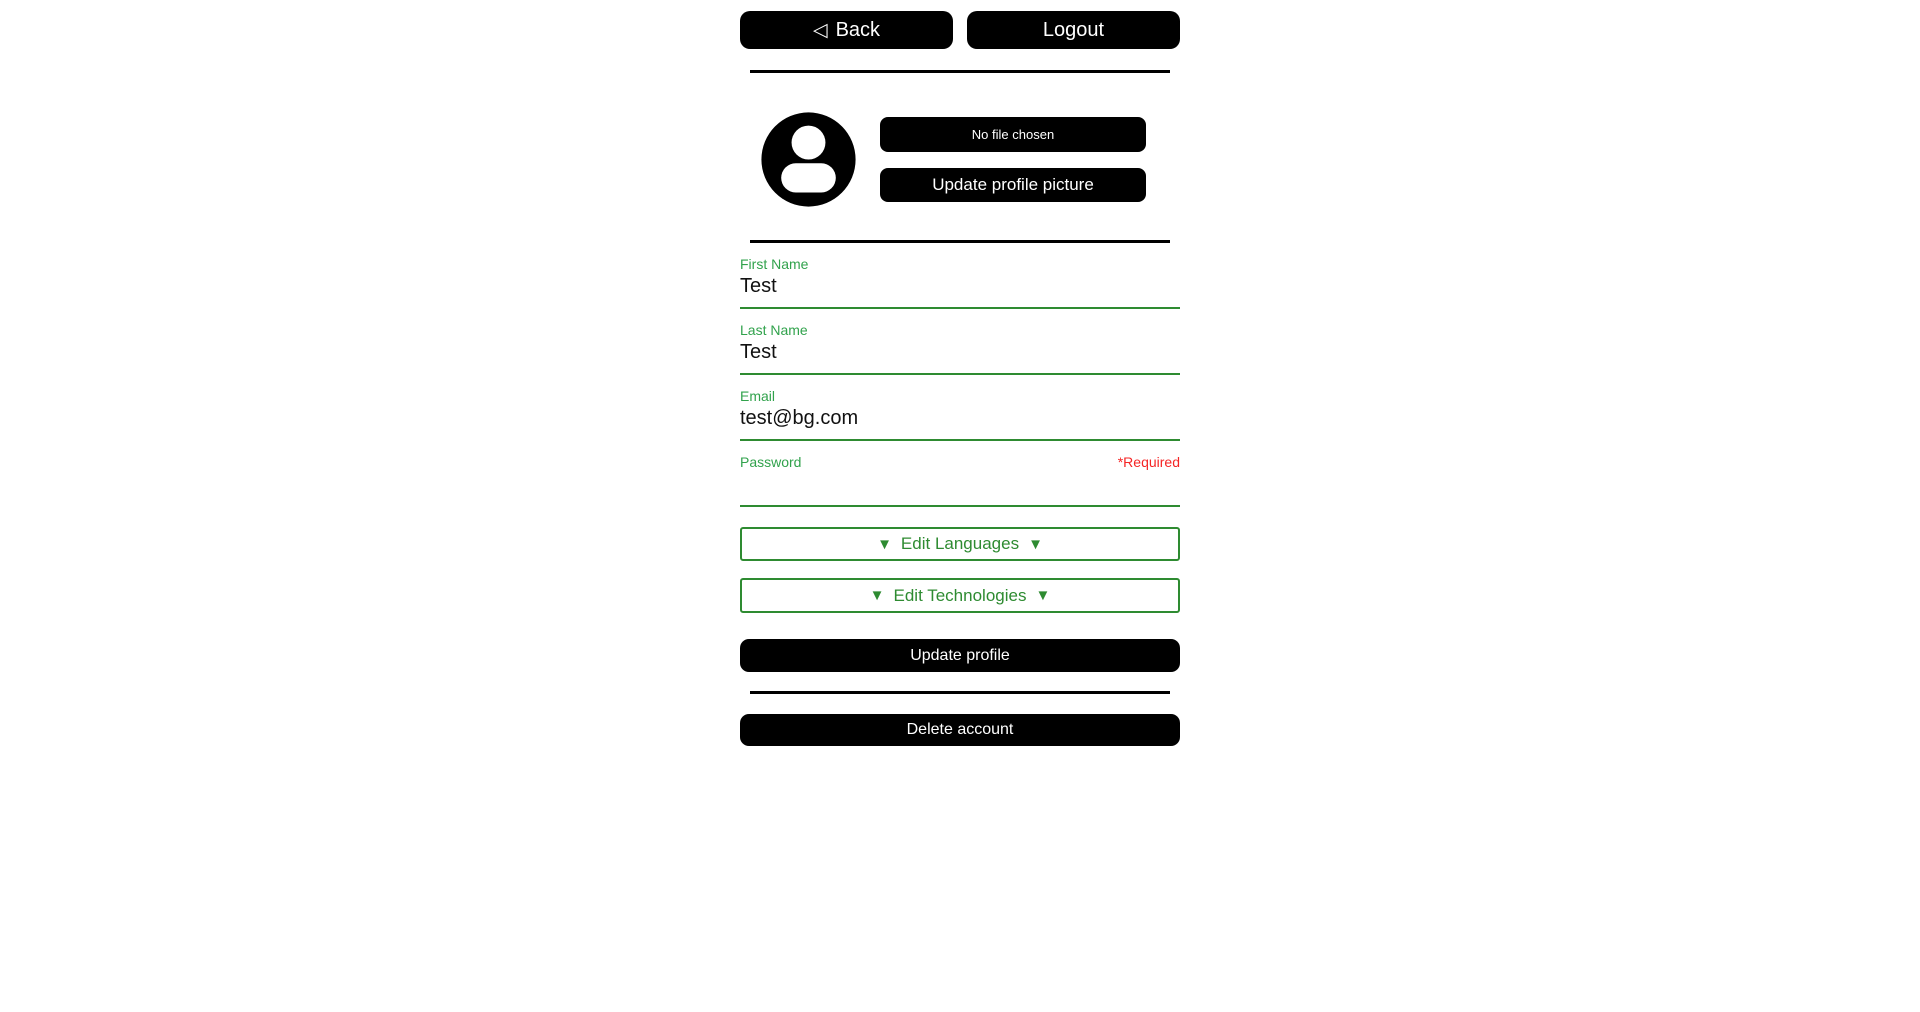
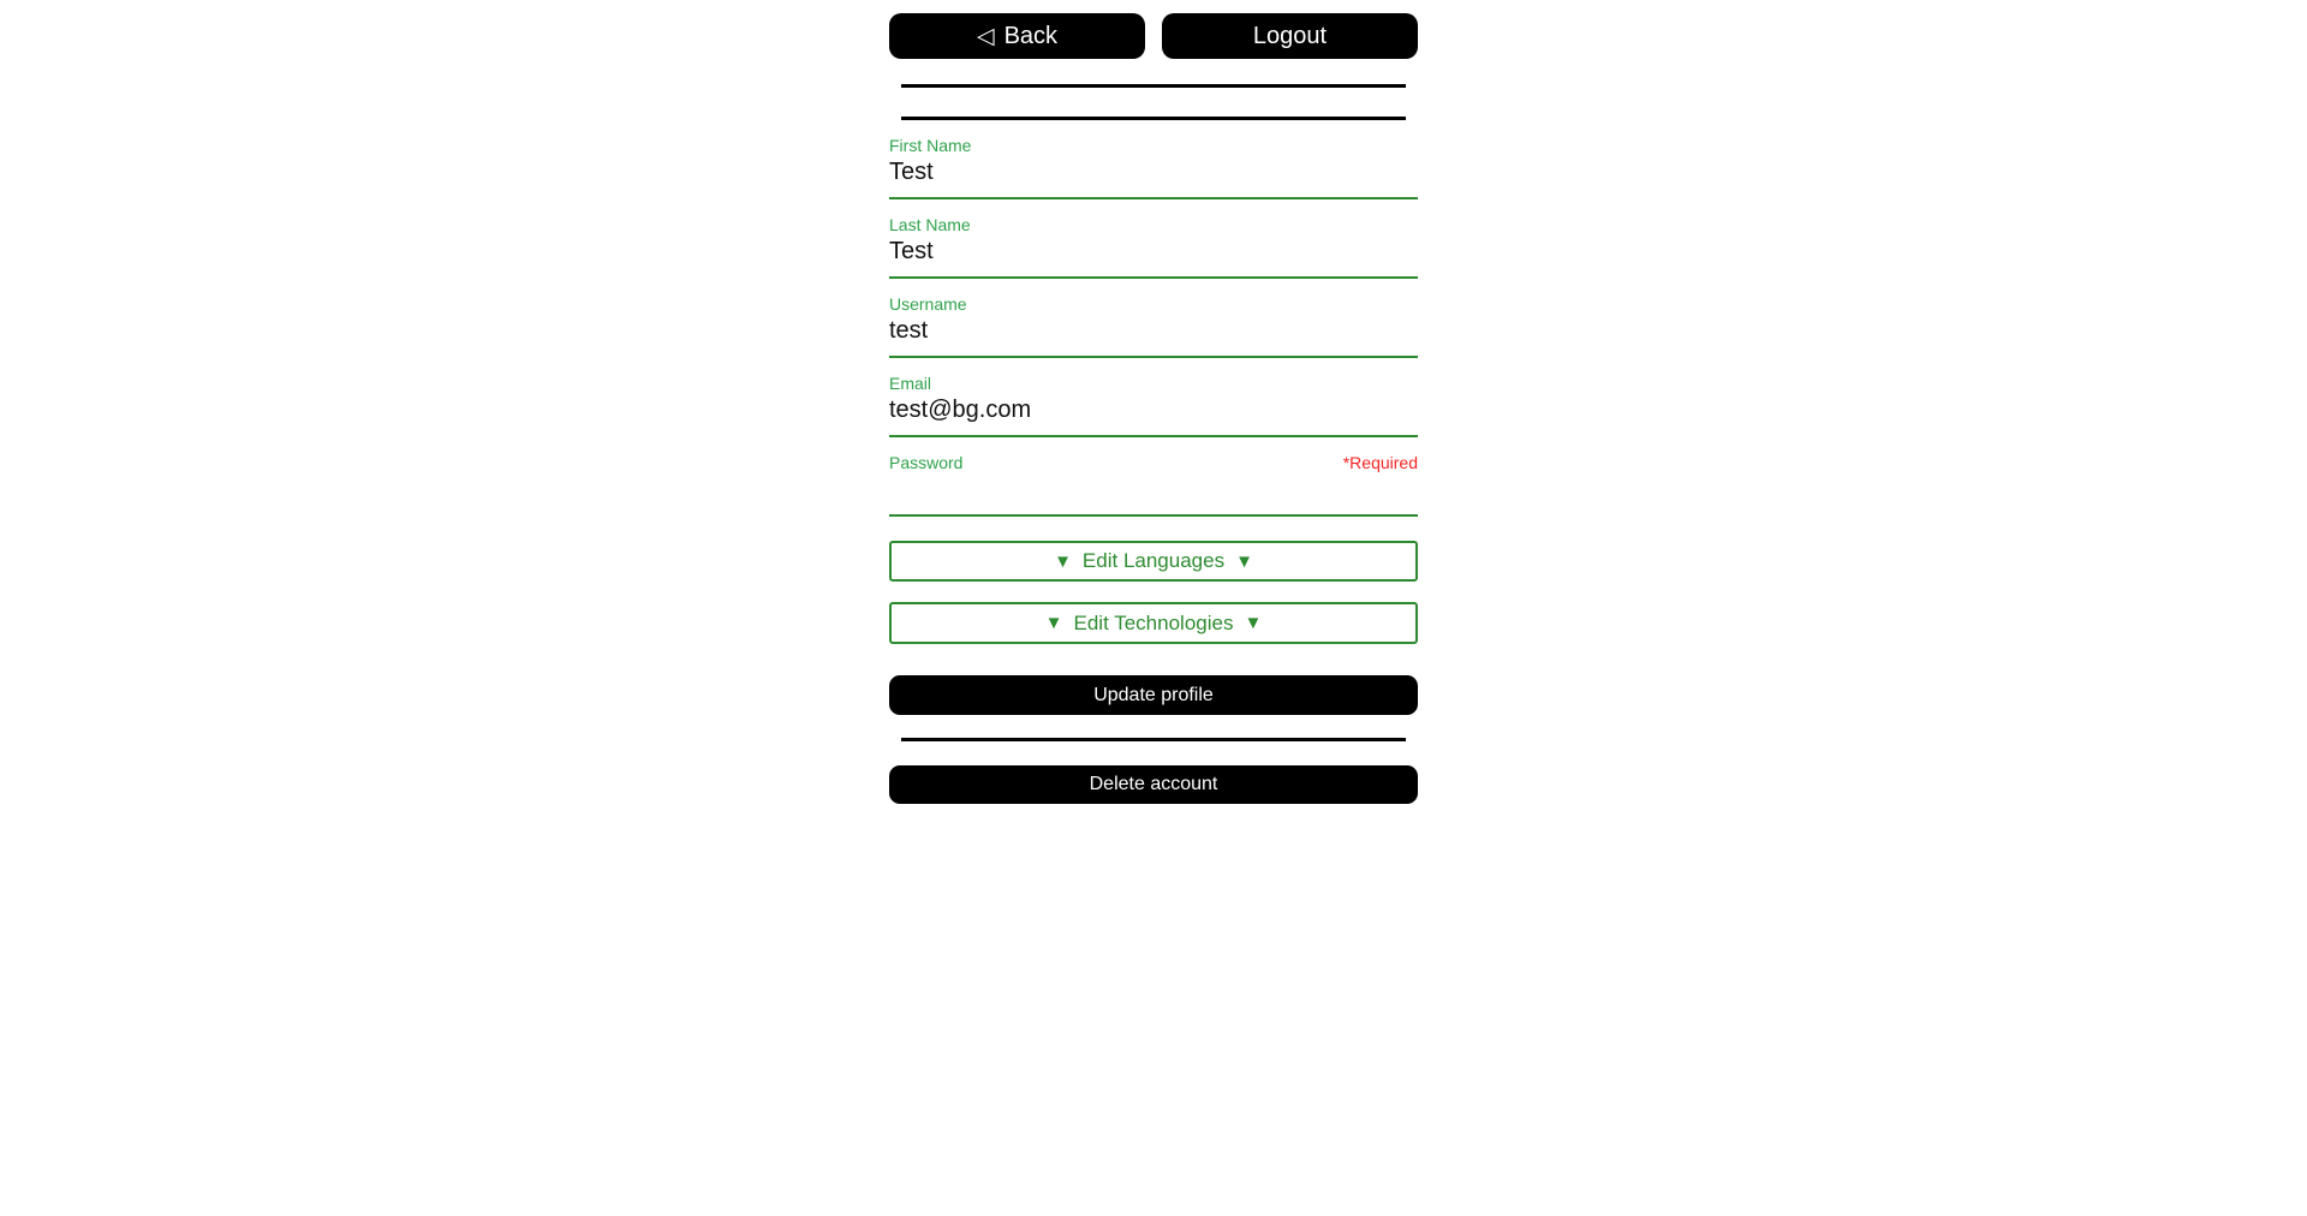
  ◁
  Back
  Logout
- No file chosen
- Update profile picture
  First Name
  Test
  Last Name
  Test
+ Username
+ test
  Email
  test@bg.com
  Password
  *Required
  ▼
  Edit Languages
  ▼
  ▼
  Edit Technologies
  ▼
  Update profile
  Delete account
